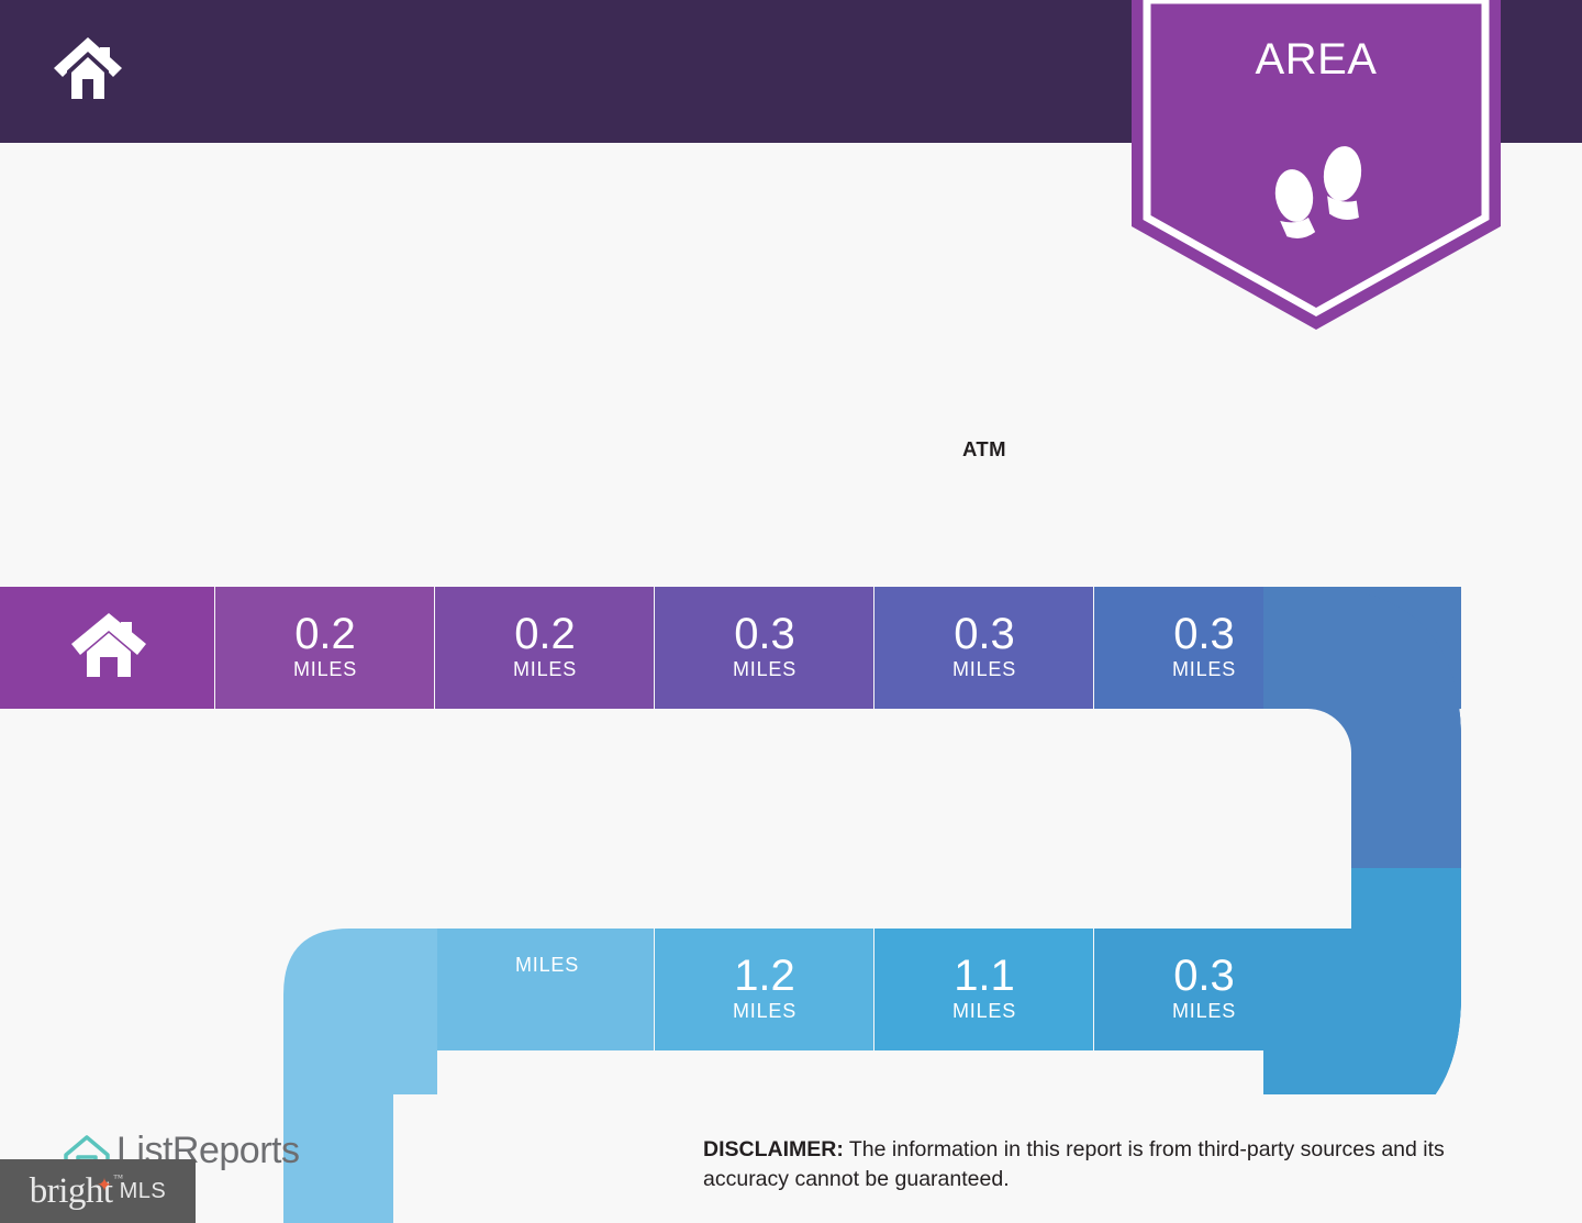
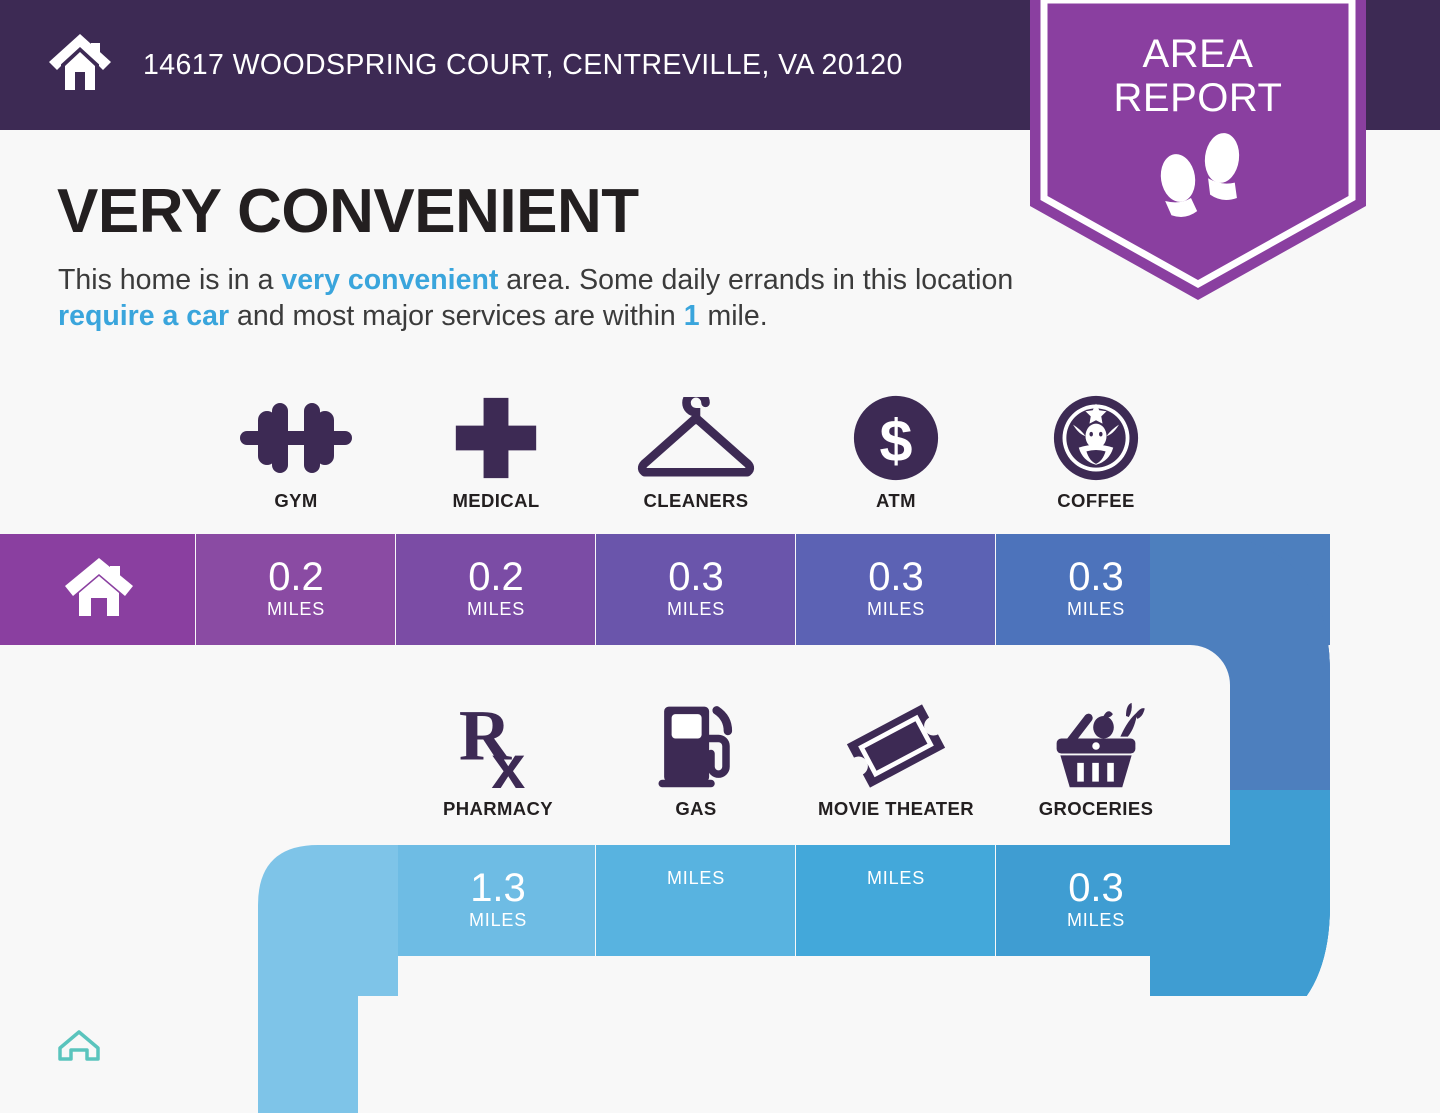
+ 14617 WOODSPRING COURT, CENTREVILLE, VA 20120
  AREA
+ REPORT
+ VERY CONVENIENT
+ This home is in a very convenient area. Some daily errands in this location require a car and most major services are within 1 mile.
+ GYM
+ MEDICAL
+ CLEANERS
+ $
  ATM
+ COFFEE
  0.2
  MILES
  0.2
  MILES
  0.3
  MILES
  0.3
  MILES
  0.3
  MILES
+ R
+ x
+ PHARMACY
+ GAS
+ MOVIE THEATER
+ GROCERIES
+ 1.3
  MILES
- 1.2
  MILES
- 1.1
  MILES
  0.3
  MILES
- ListReports
- DISCLAIMER: The information in this report is from third-party sources and its accuracy cannot be guaranteed.
- bright
- ✦
- ™
- MLS
